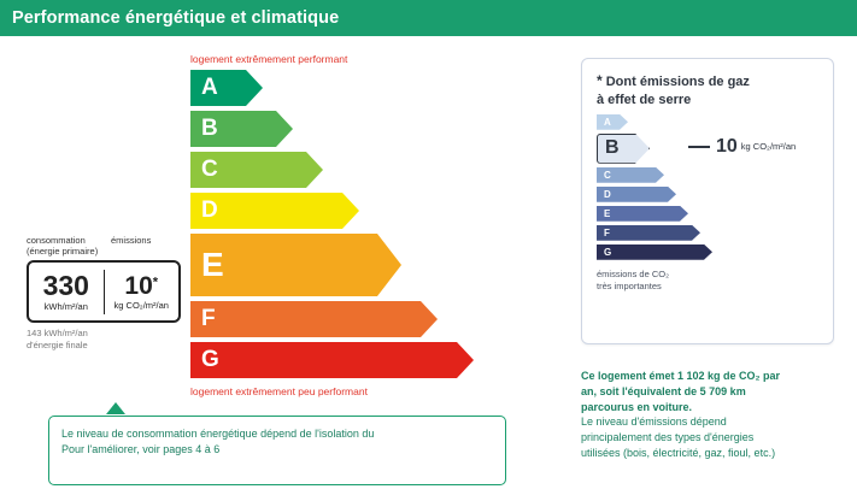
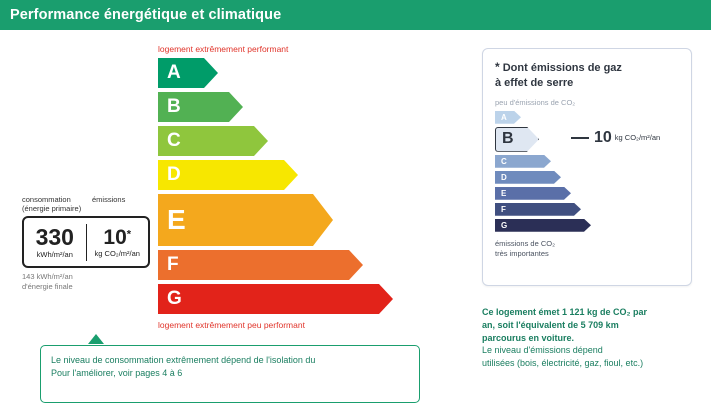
  Performance énergétique et climatique
  logement extrêmement performant
  A
  B
  C
  D
  E
  F
  G
  logement extrêmement peu performant
  consommation
  (énergie primaire)
  émissions
  330
  kWh/m²/an
  10*
  kg CO₂/m²/an
  143 kWh/m²/an
  d'énergie finale
- Le niveau de consommation énergétique dépend de l'isolation du
+ Le niveau de consommation extrêmement dépend de l'isolation du
  Pour l'améliorer, voir pages 4 à 6
  * Dont émissions de gaz
  à effet de serre
+ peu d'émissions de CO₂
  A
  B
  10
  kg CO₂/m²/an
  C
  D
  E
  F
  G
  émissions de CO₂
  très importantes
- Ce logement émet 1 102 kg de CO₂ par
+ Ce logement émet 1 121 kg de CO₂ par
  an, soit l'équivalent de 5 709 km
  parcourus en voiture.
  Le niveau d'émissions dépend
- principalement des types d'énergies
  utilisées (bois, électricité, gaz, fioul, etc.)
